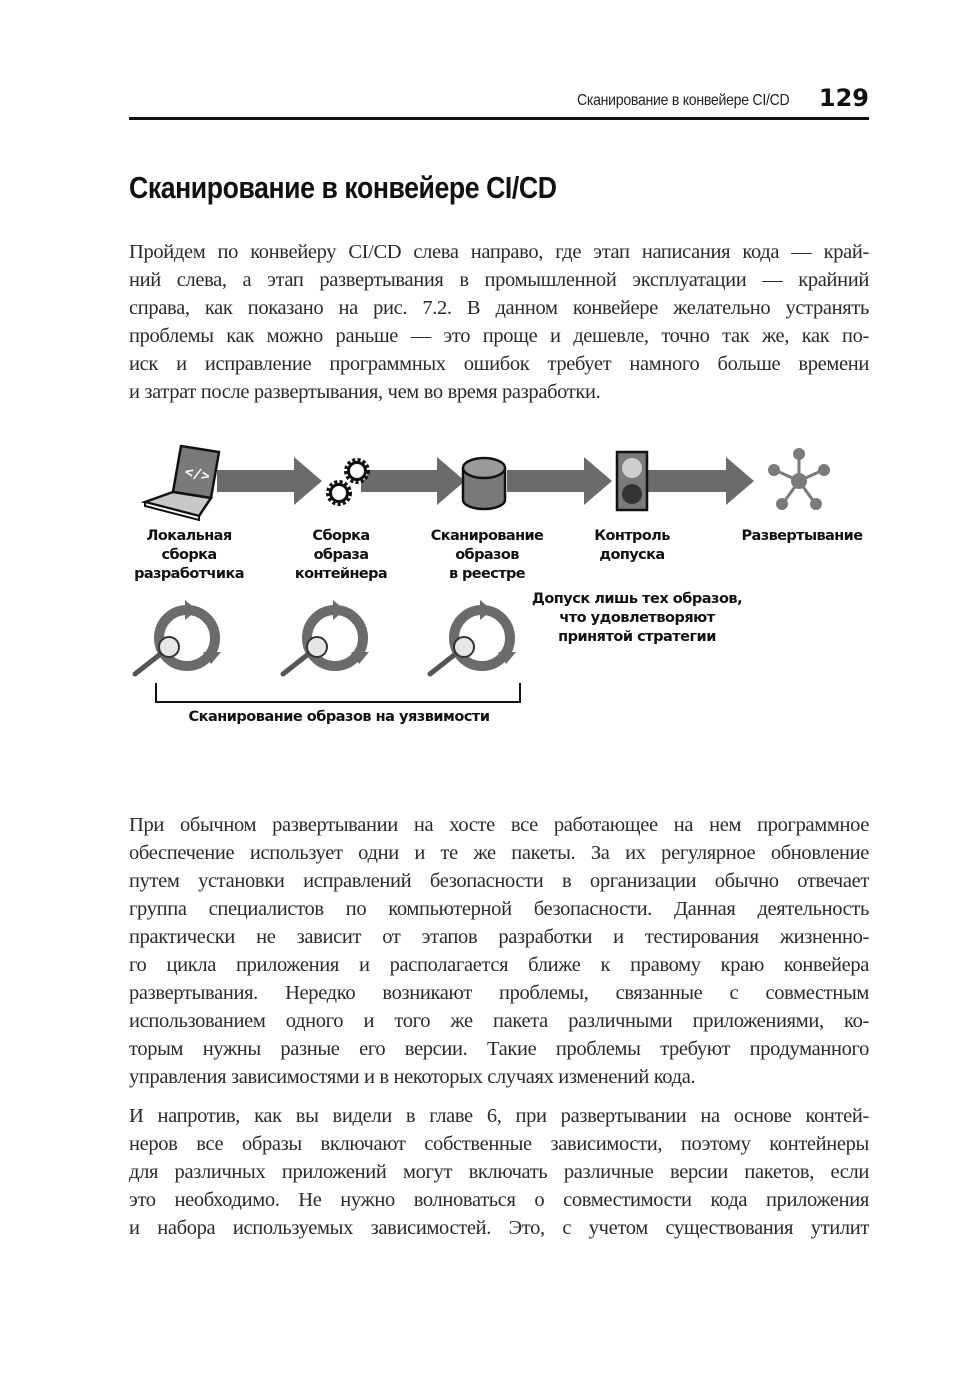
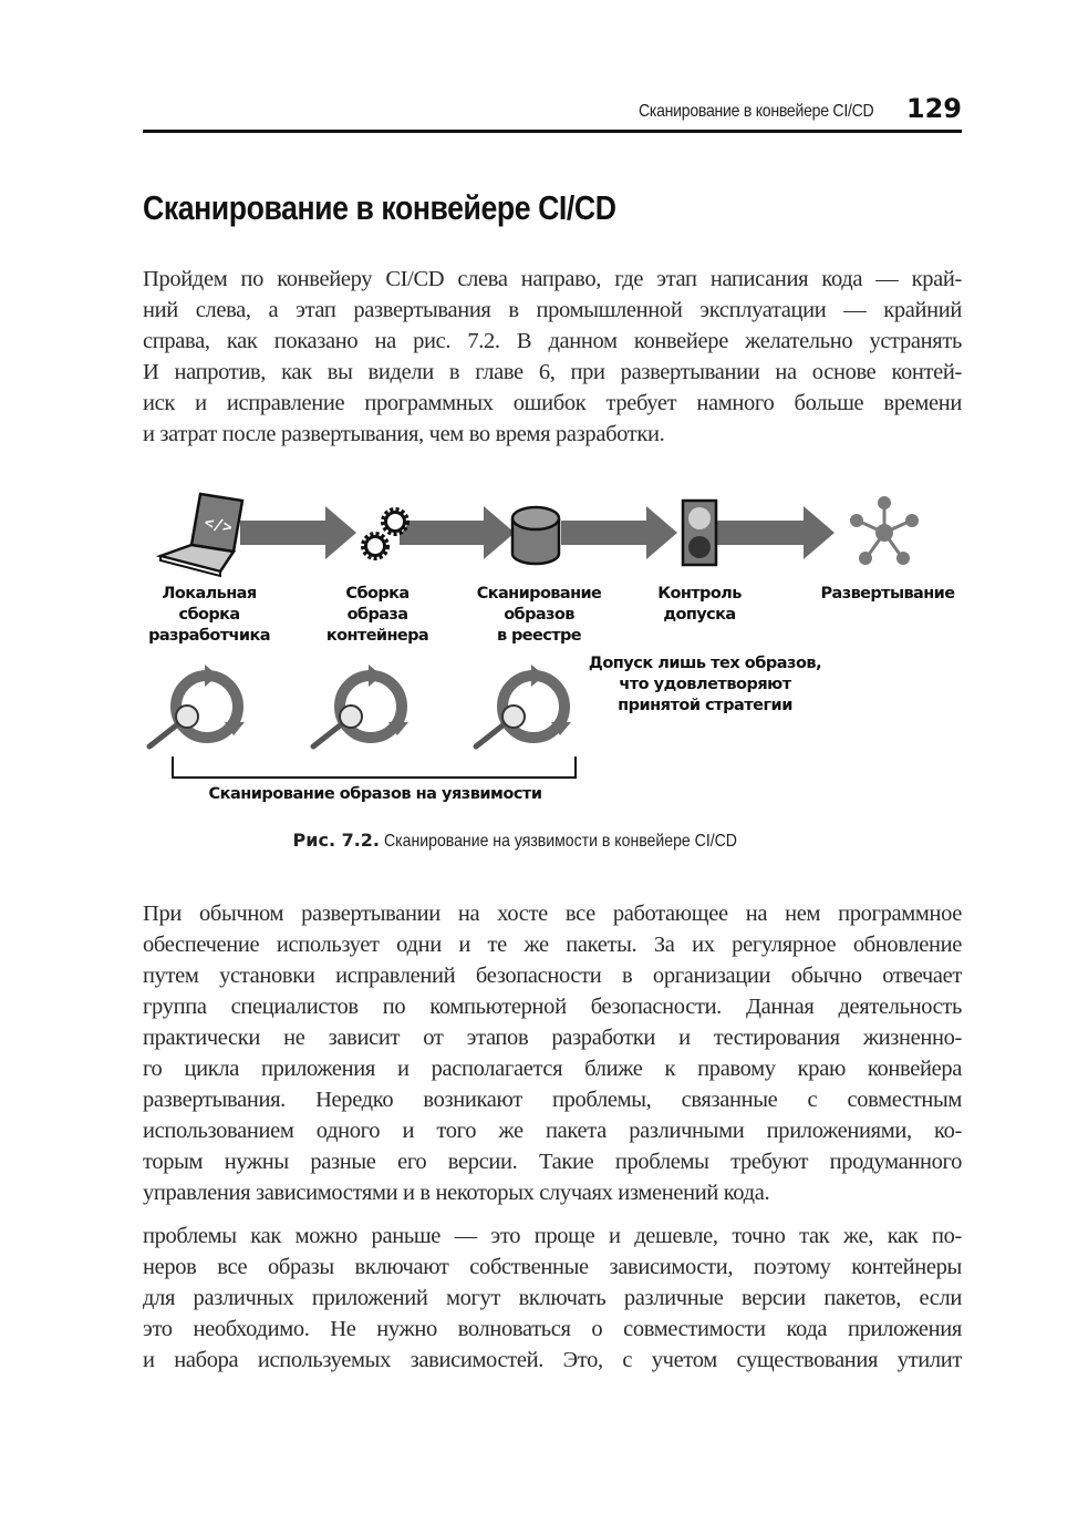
  Сканирование в конвейере CI/CD
  129
  Сканирование в конвейере CI/CD
  Пройдем по конвейеру CI/CD слева направо, где этап написания кода — край-
  ний слева, а этап развертывания в промышленной эксплуатации — крайний
  справа, как показано на рис. 7.2. В данном конвейере желательно устранять
- проблемы как можно раньше — это проще и дешевле, точно так же, как по-
+ И напротив, как вы видели в главе 6, при развертывании на основе контей-
  иск и исправление программных ошибок требует намного больше времени
  и затрат после развертывания, чем во время разработки.
  Локальная
  сборка
  разработчика
  Сборка
  образа
  контейнера
  Сканирование
  образов
  в реестре
  Контроль
  допуска
  Развертывание
  Допуск лишь тех образов,
  что удовлетворяют
  принятой стратегии
  Сканирование образов на уязвимости
+ Рис. 7.2. Сканирование на уязвимости в конвейере CI/CD
  При обычном развертывании на хосте все работающее на нем программное
  обеспечение использует одни и те же пакеты. За их регулярное обновление
  путем установки исправлений безопасности в организации обычно отвечает
  группа специалистов по компьютерной безопасности. Данная деятельность
  практически не зависит от этапов разработки и тестирования жизненно-
  го цикла приложения и располагается ближе к правому краю конвейера
  развертывания. Нередко возникают проблемы, связанные с совместным
  использованием одного и того же пакета различными приложениями, ко-
  торым нужны разные его версии. Такие проблемы требуют продуманного
  управления зависимостями и в некоторых случаях изменений кода.
- И напротив, как вы видели в главе 6, при развертывании на основе контей-
+ проблемы как можно раньше — это проще и дешевле, точно так же, как по-
  неров все образы включают собственные зависимости, поэтому контейнеры
  для различных приложений могут включать различные версии пакетов, если
  это необходимо. Не нужно волноваться о совместимости кода приложения
  и набора используемых зависимостей. Это, с учетом существования утилит
